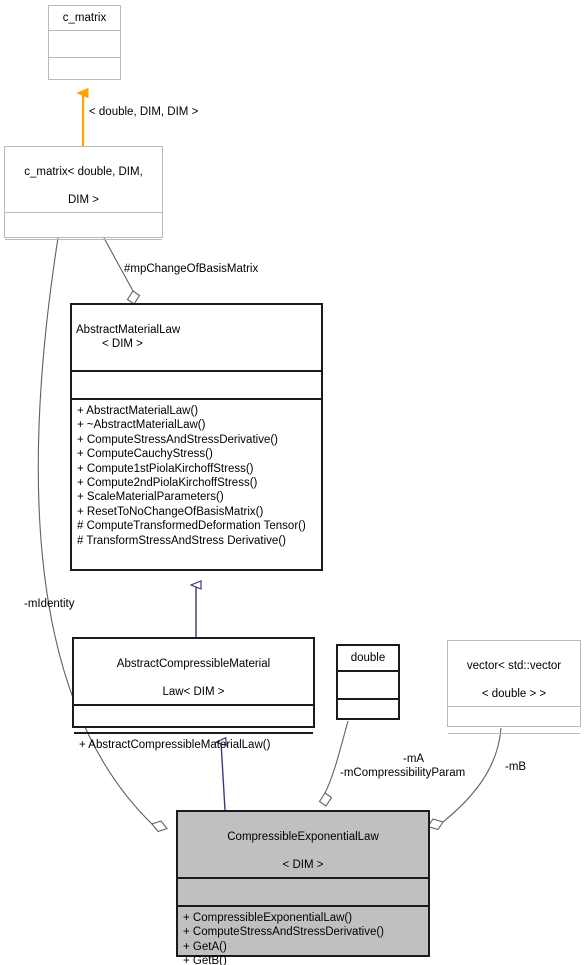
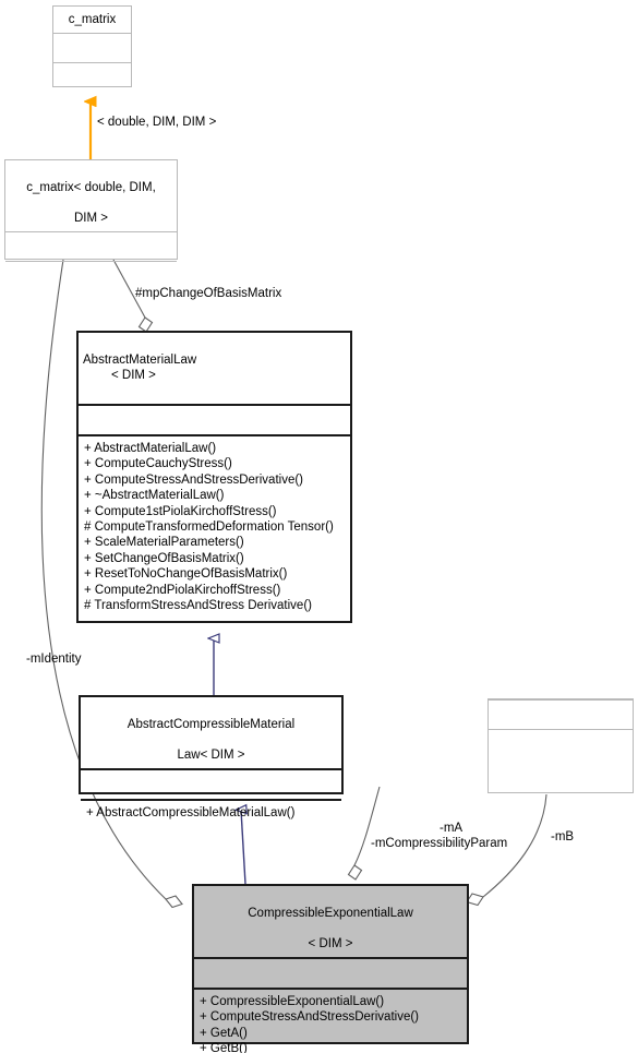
  c_matrix
  c_matrix< double, DIM,
  DIM >
  AbstractMaterialLaw
  < DIM >
  + AbstractMaterialLaw()
- + ~AbstractMaterialLaw()
+ + ComputeCauchyStress()
  + ComputeStressAndStressDerivative()
- + ComputeCauchyStress()
+ + ~AbstractMaterialLaw()
  + Compute1stPiolaKirchoffStress()
- + Compute2ndPiolaKirchoffStress()
+ # ComputeTransformedDeformation Tensor()
  + ScaleMaterialParameters()
+ + SetChangeOfBasisMatrix()
  + ResetToNoChangeOfBasisMatrix()
- # ComputeTransformedDeformation Tensor()
+ + Compute2ndPiolaKirchoffStress()
  # TransformStressAndStress Derivative()
  AbstractCompressibleMaterial
  Law< DIM >
  + AbstractCompressibleMaterialLaw()
- double
- vector< std::vector
- < double > >
  CompressibleExponentialLaw
  < DIM >
  + CompressibleExponentialLaw()
  + ComputeStressAndStressDerivative()
  + GetA()
  + GetB()
  < double, DIM, DIM >
  #mpChangeOfBasisMatrix
  -mIdentity
  -mA
  -mCompressibilityParam
  -mB
